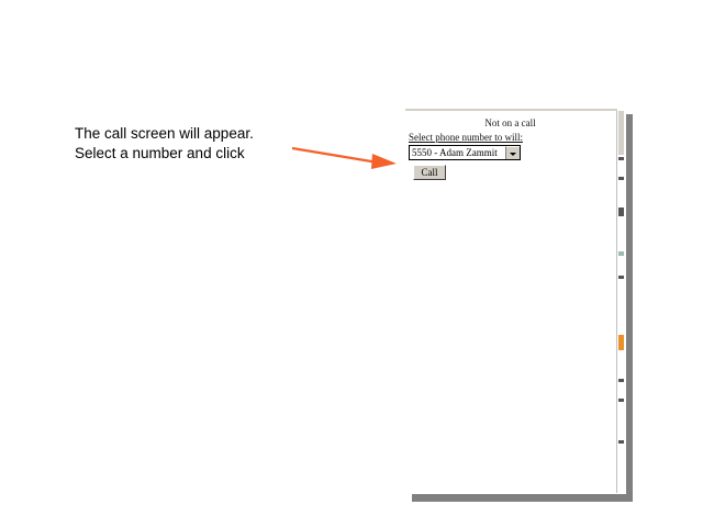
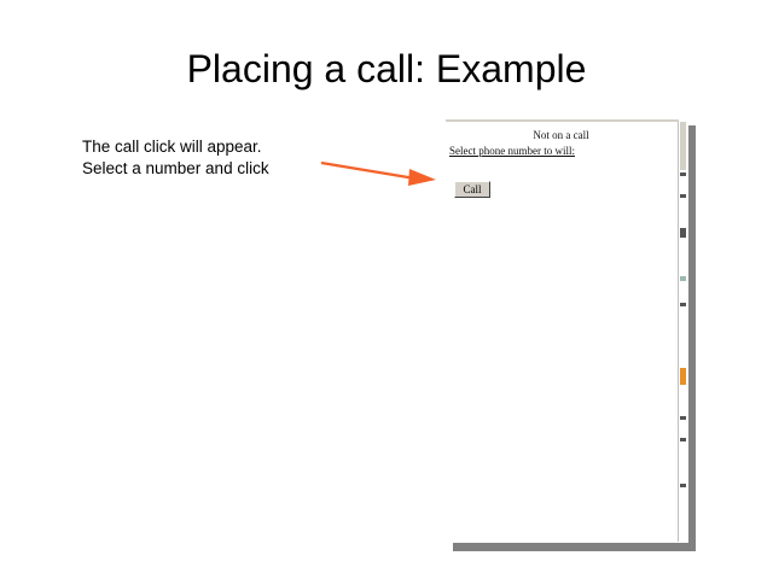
+ Placing a call: Example
- The call screen will appear.
+ The call click will appear.
  Select a number and click
  Not on a call
  Select phone number to will:
- 5550 - Adam Zammit
  Call
